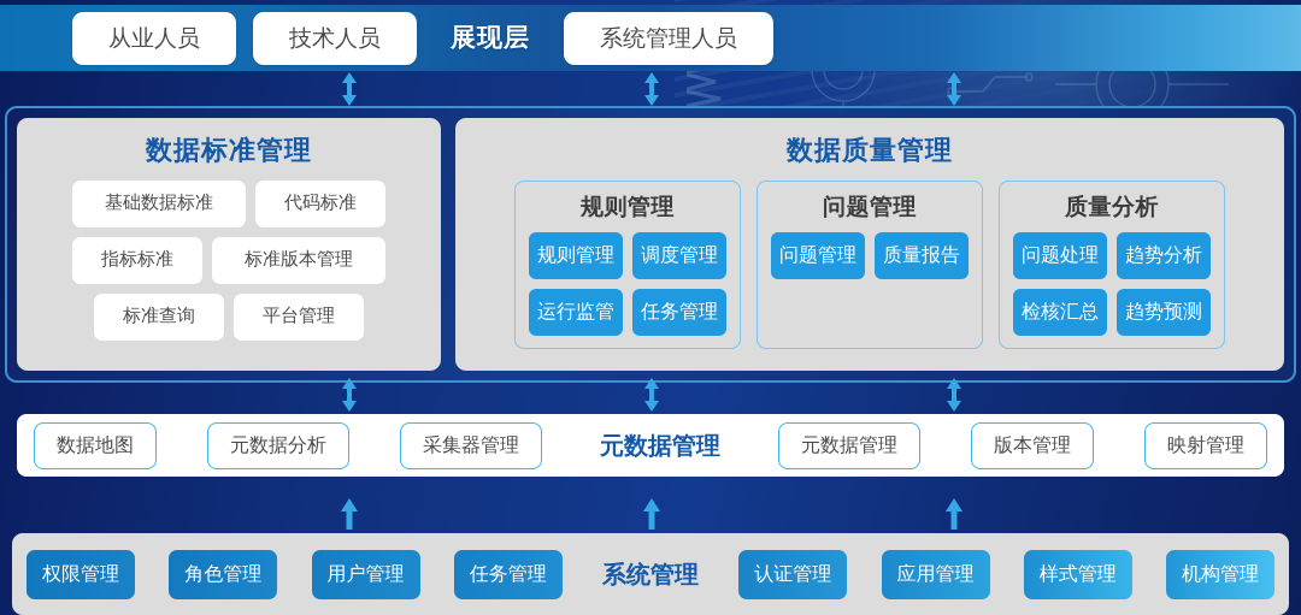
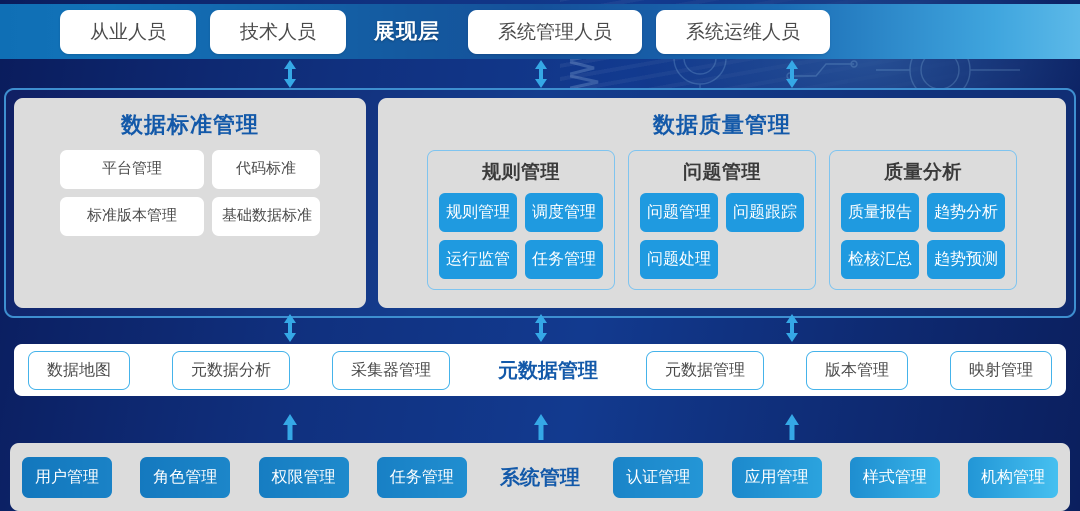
  从业人员
  技术人员
  展现层
  系统管理人员
+ 系统运维人员
  数据标准管理
- 基础数据标准
+ 平台管理
  代码标准
- 指标标准
  标准版本管理
- 标准查询
- 平台管理
+ 基础数据标准
  数据质量管理
  规则管理
  规则管理
  调度管理
  运行监管
  任务管理
  问题管理
  问题管理
+ 问题跟踪
- 质量报告
+ 问题处理
  质量分析
- 问题处理
+ 质量报告
  趋势分析
  检核汇总
  趋势预测
  数据地图
  元数据分析
  采集器管理
  元数据管理
  元数据管理
  版本管理
  映射管理
- 权限管理
+ 用户管理
  角色管理
- 用户管理
+ 权限管理
  任务管理
  系统管理
  认证管理
  应用管理
  样式管理
  机构管理
